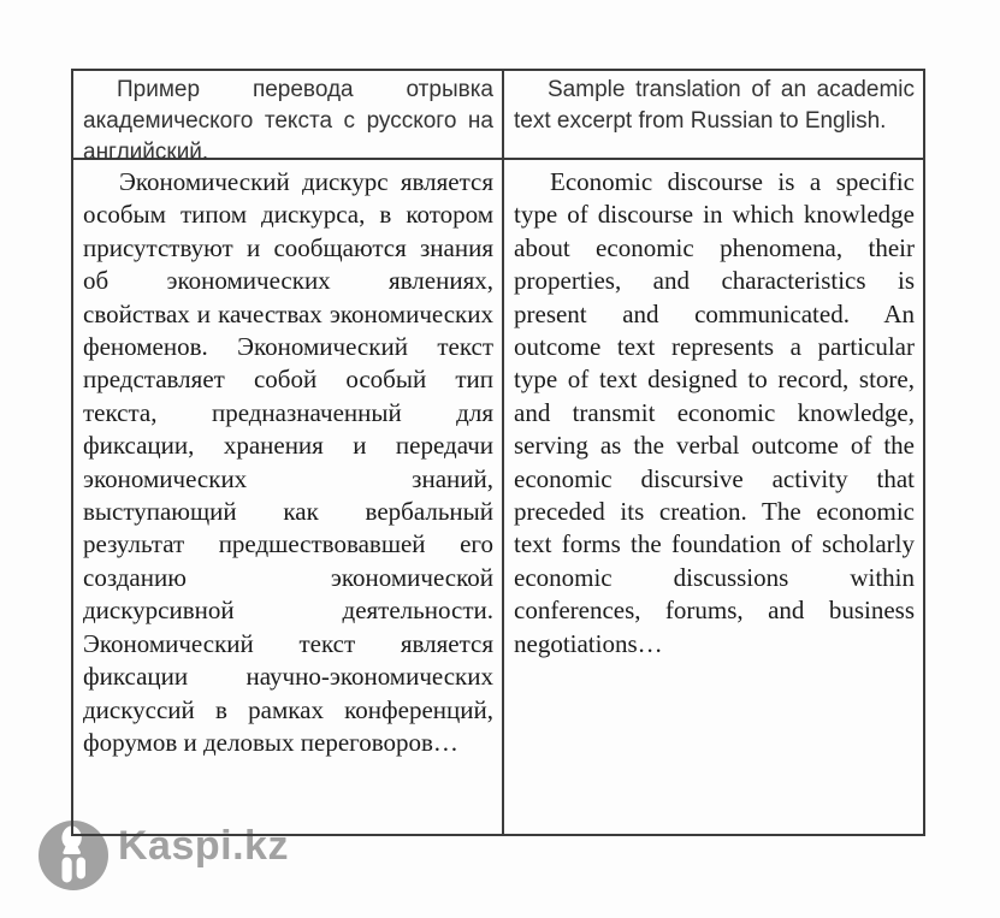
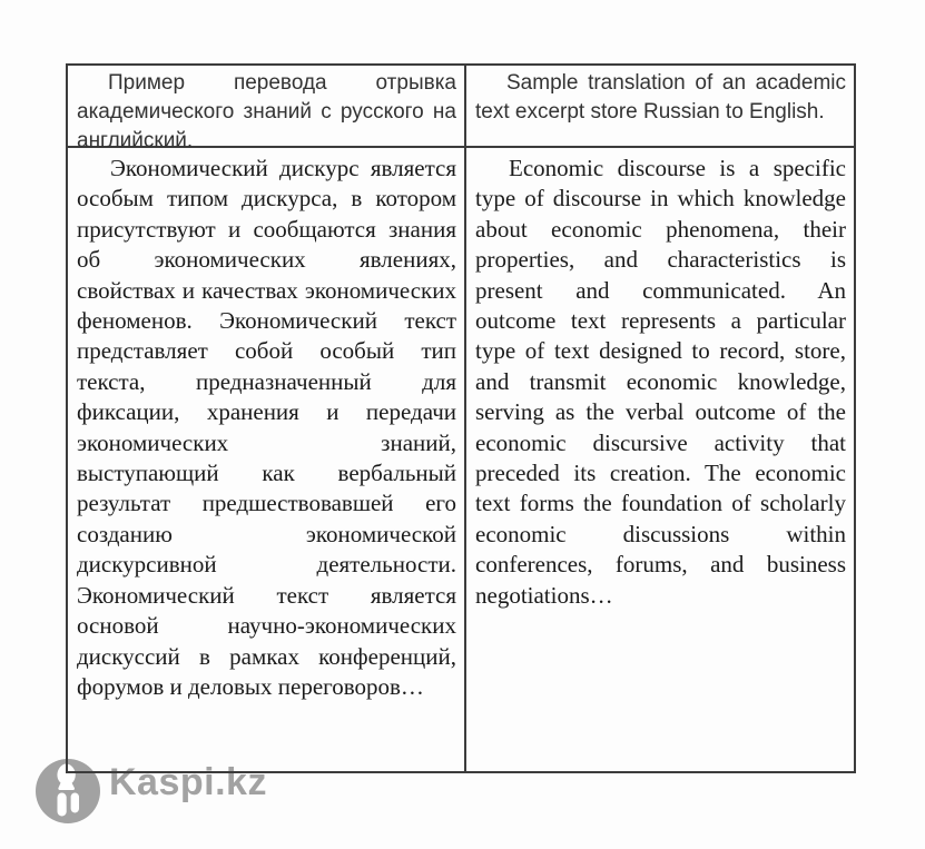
- Пример перевода отрывка академического текста с русского на английский.
+ Пример перевода отрывка академического знаний с русского на английский.
- Sample translation of an academic text excerpt from Russian to English.
+ Sample translation of an academic text excerpt store Russian to English.
- Экономический дискурс является особым типом дискурса, в котором присутствуют и сообщаются знания об экономических явлениях, свойствах и качествах экономических феноменов. Экономический текст представляет собой особый тип текста, предназначенный для фиксации, хранения и передачи экономических знаний, выступающий как вербальный результат предшествовавшей его созданию экономической дискурсивной деятельности. Экономический текст является фиксации научно-экономических дискуссий в рамках конференций, форумов и деловых переговоров…
+ Экономический дискурс является особым типом дискурса, в котором присутствуют и сообщаются знания об экономических явлениях, свойствах и качествах экономических феноменов. Экономический текст представляет собой особый тип текста, предназначенный для фиксации, хранения и передачи экономических знаний, выступающий как вербальный результат предшествовавшей его созданию экономической дискурсивной деятельности. Экономический текст является основой научно-экономических дискуссий в рамках конференций, форумов и деловых переговоров…
  Economic discourse is a specific type of discourse in which knowledge about economic phenomena, their properties, and characteristics is present and communicated. An outcome text represents a particular type of text designed to record, store, and transmit economic knowledge, serving as the verbal outcome of the economic discursive activity that preceded its creation. The economic text forms the foundation of scholarly economic discussions within conferences, forums, and business negotiations…
  Kaspi.kz
